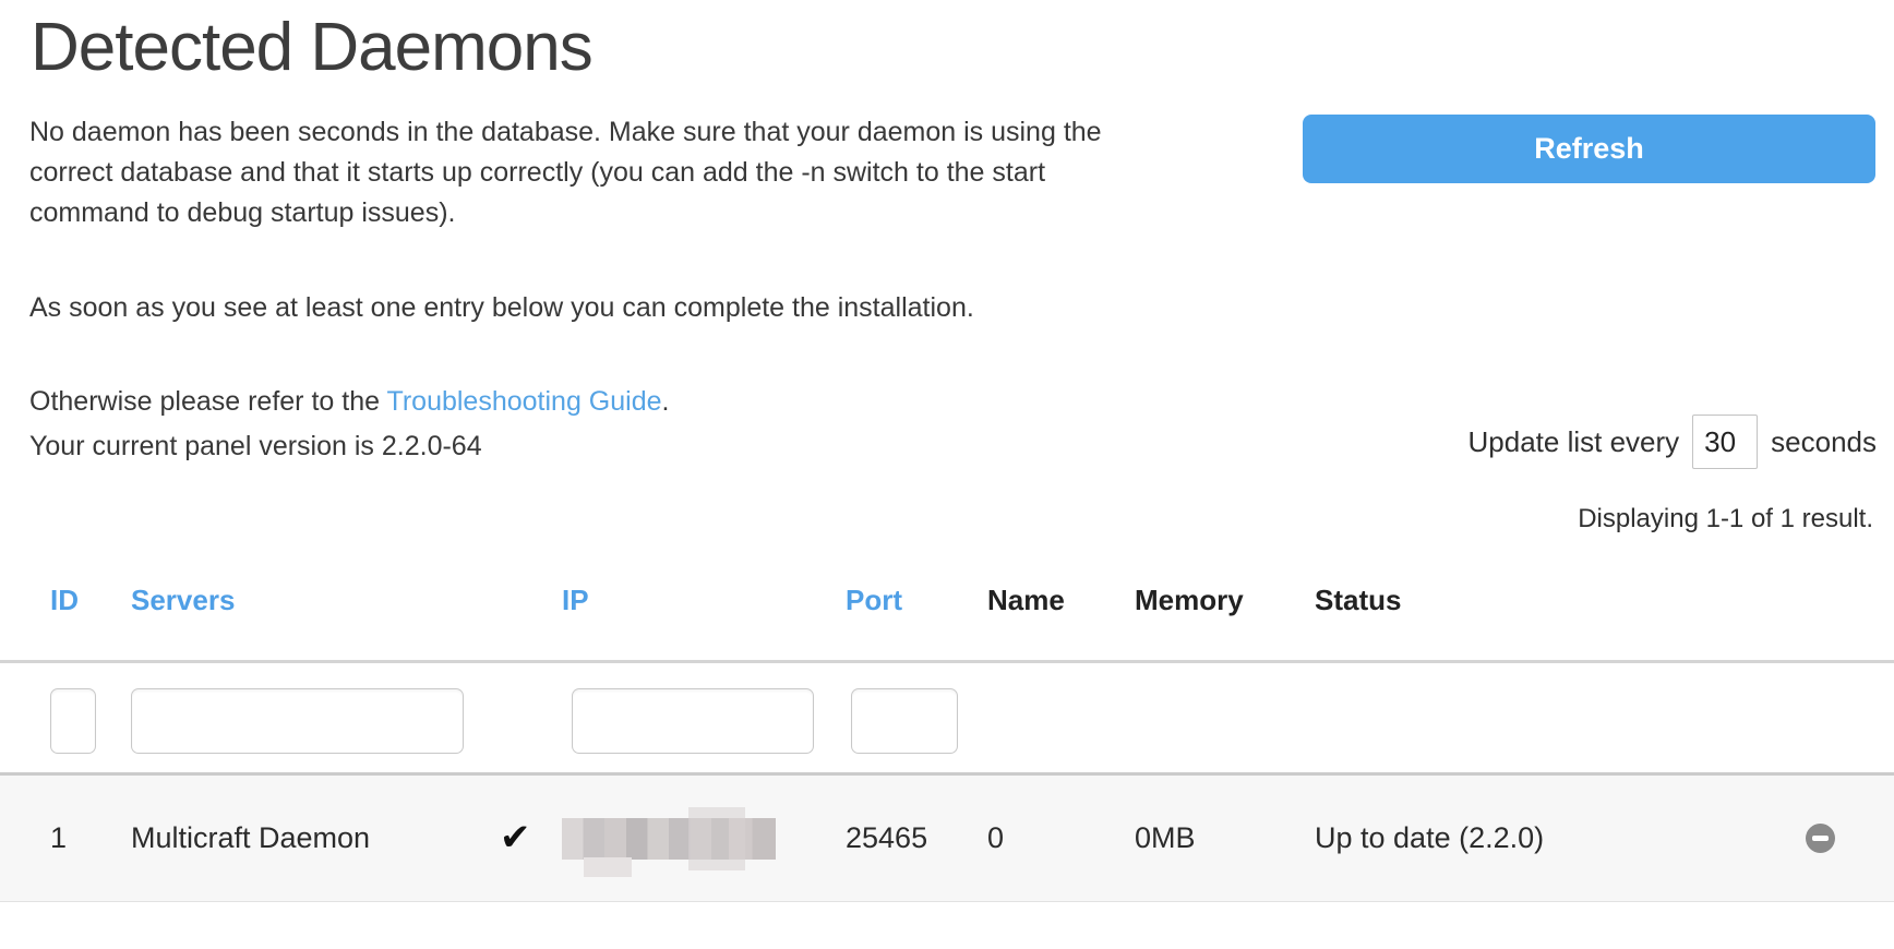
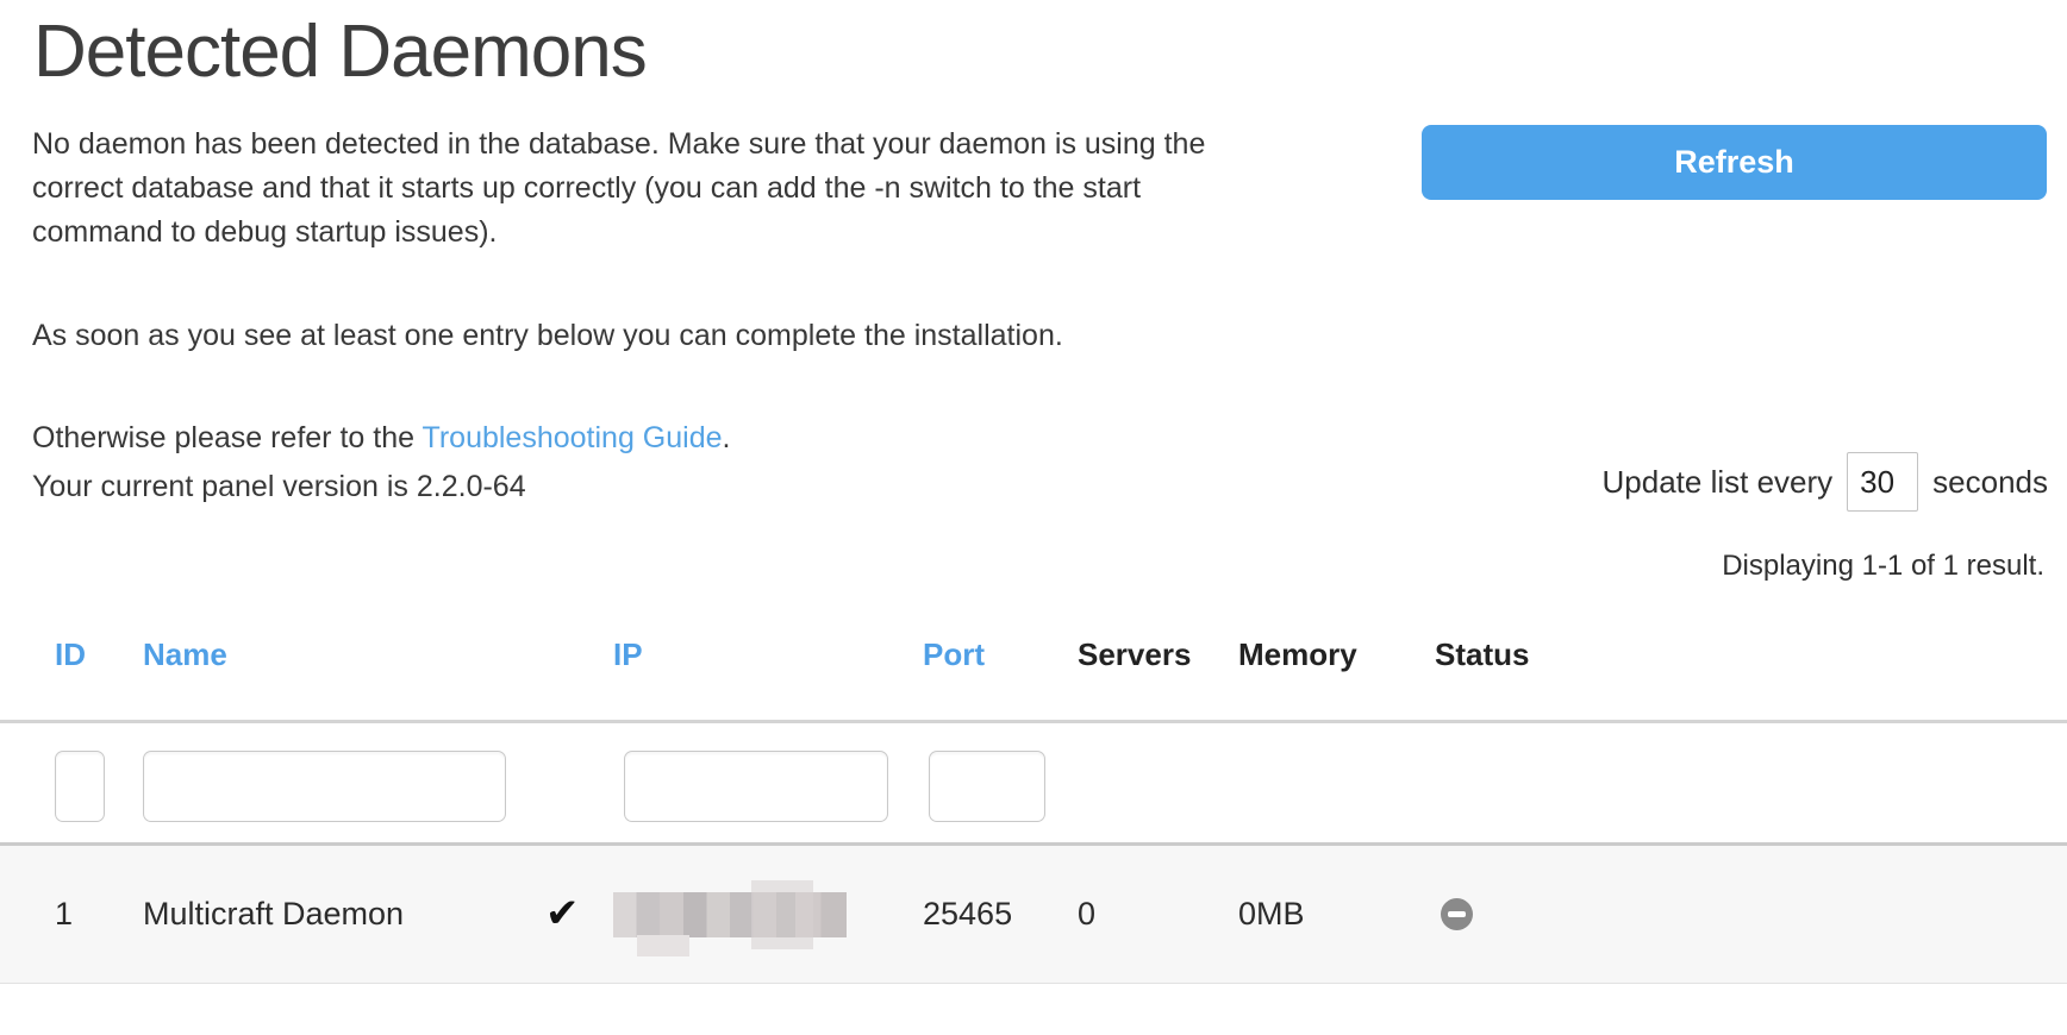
  Detected Daemons
- No daemon has been seconds in the database. Make sure that your daemon is using the correct database and that it starts up correctly (you can add the -n switch to the start command to debug startup issues).
+ No daemon has been detected in the database. Make sure that your daemon is using the correct database and that it starts up correctly (you can add the -n switch to the start command to debug startup issues).
  Refresh
  As soon as you see at least one entry below you can complete the installation.
  Otherwise please refer to the Troubleshooting Guide.
  Your current panel version is 2.2.0-64
  Update list every
  30
  seconds
  Displaying 1-1 of 1 result.
  ID
- Servers
+ Name
  IP
  Port
- Name
+ Servers
  Memory
  Status
  1
  Multicraft Daemon
  ✔
  25465
  0
  0MB
- Up to date (2.2.0)
